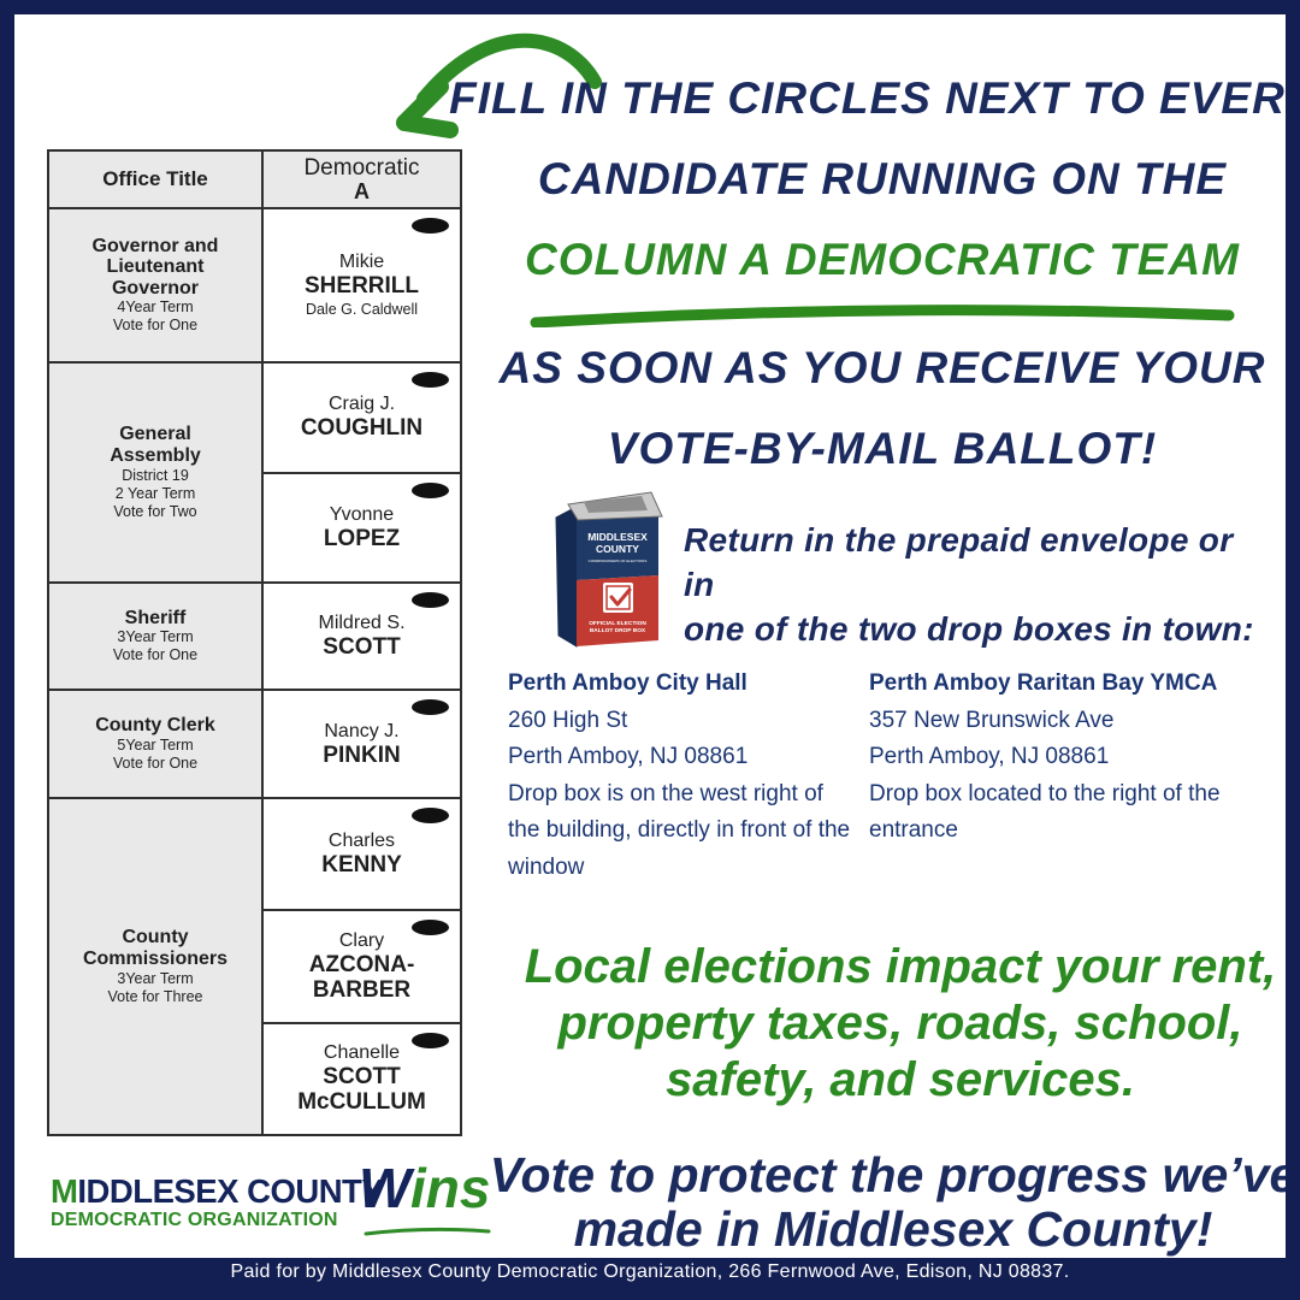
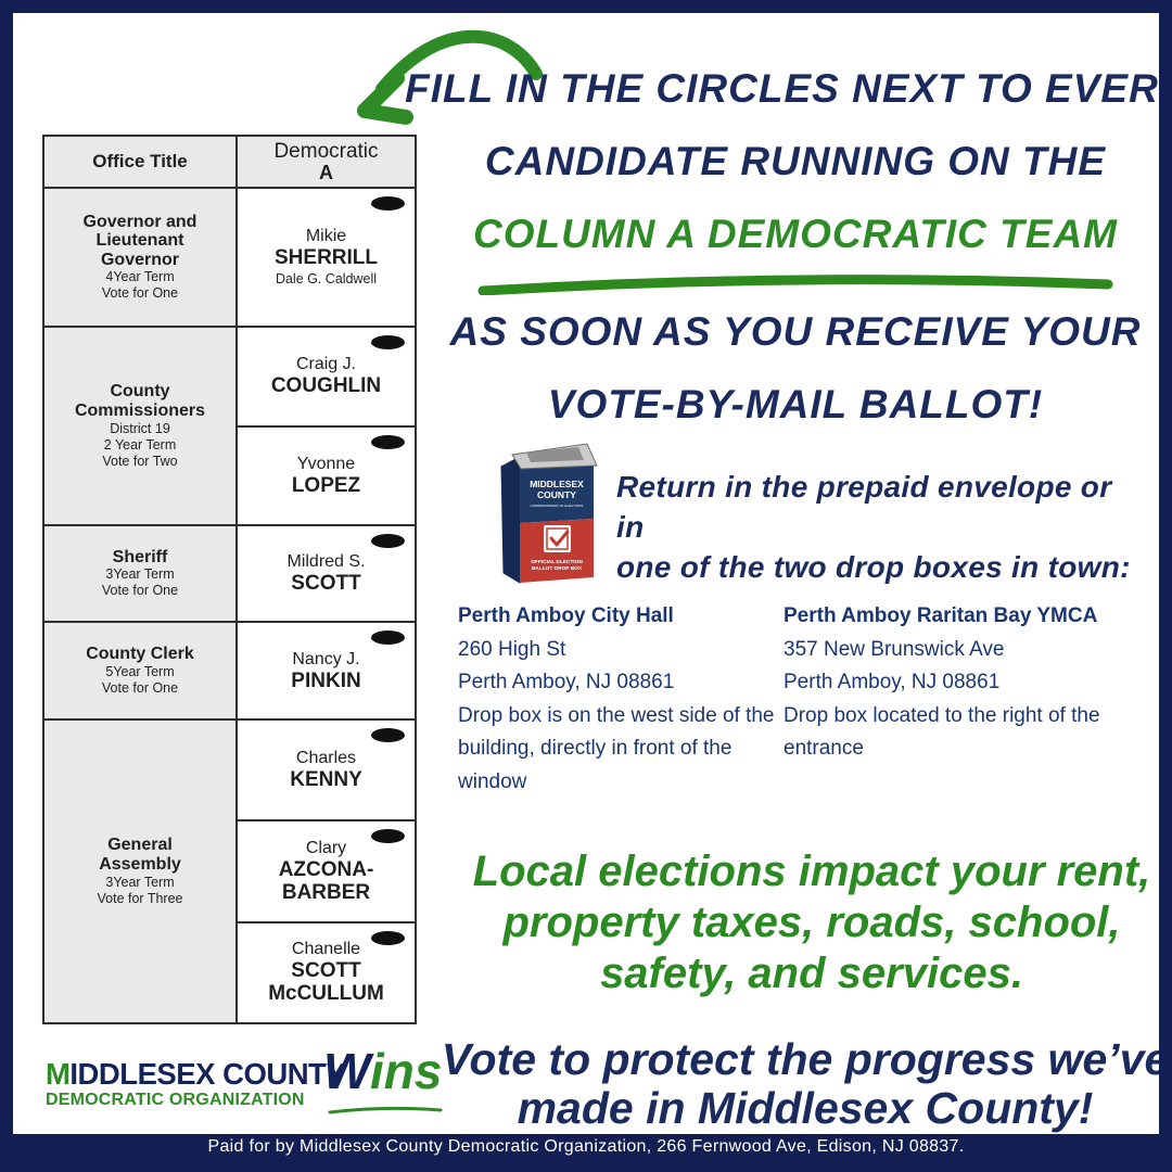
  FILL IN THE CIRCLES NEXT TO EVER
  CANDIDATE RUNNING ON THE
  COLUMN A DEMOCRATIC TEAM
  AS SOON AS YOU RECEIVE YOUR
  VOTE-BY-MAIL BALLOT!
  Office Title
  Democratic
  A
  Governor and Lieutenant Governor
  4Year Term
  Vote for One
  Mikie
  SHERRILL
  Dale G. Caldwell
- General Assembly
+ County Commissioners
  District 19
  2 Year Term
  Vote for Two
  Craig J.
  COUGHLIN
  Yvonne
  LOPEZ
  Sheriff
  3Year Term
  Vote for One
  Mildred S.
  SCOTT
  County Clerk
  5Year Term
  Vote for One
  Nancy J.
  PINKIN
- County Commissioners
+ General Assembly
  3Year Term
  Vote for Three
  Charles
  KENNY
  Clary
  AZCONA-BARBER
  Chanelle
  SCOTT McCULLUM
  MIDDLESEX
  COUNTY
  Return in the prepaid envelope or in
  one of the two drop boxes in town:
  Perth Amboy City Hall
  260 High St
  Perth Amboy, NJ 08861
- Drop box is on the west right of the building, directly in front of the window
+ Drop box is on the west side of the building, directly in front of the window
  Perth Amboy Raritan Bay YMCA
  357 New Brunswick Ave
  Perth Amboy, NJ 08861
  Drop box located to the right of the entrance
  Local elections impact your rent,
  property taxes, roads, school,
  safety, and services.
  Vote to protect the progress we’ve
  made in Middlesex County!
  MIDDLESEX COUNTY
  DEMOCRATIC ORGANIZATION
  Wins
  Paid for by Middlesex County Democratic Organization, 266 Fernwood Ave, Edison, NJ 08837.
